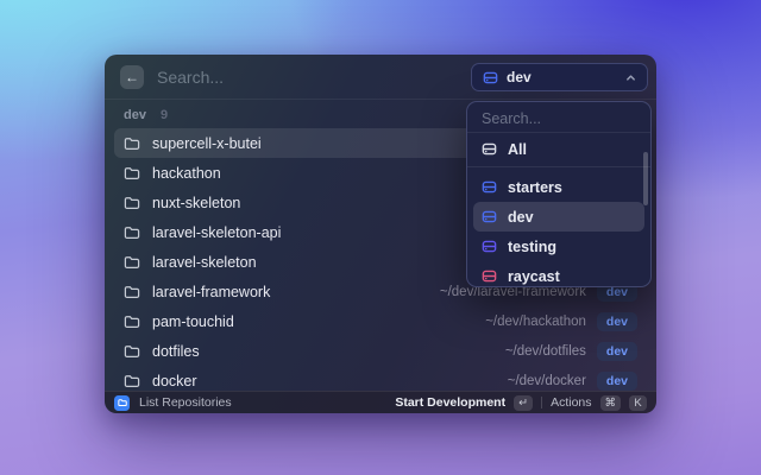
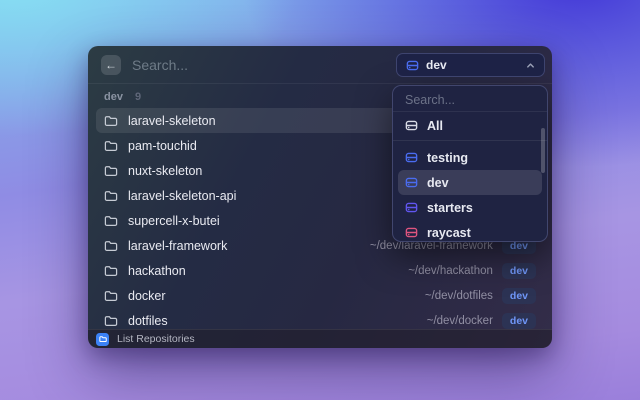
  ←
  Search...
  dev
  Search...
  All
- starters
+ testing
  dev
- testing
+ starters
  raycast
  dev
  9
- supercell-x-butei
+ laravel-skeleton
- hackathon
+ pam-touchid
  nuxt-skeleton
  laravel-skeleton-api
- laravel-skeleton
+ supercell-x-butei
  laravel-framework
  ~/dev/laravel-framework
  dev
- pam-touchid
+ hackathon
  ~/dev/hackathon
  dev
- dotfiles
+ docker
  ~/dev/dotfiles
  dev
- docker
+ dotfiles
  ~/dev/docker
  dev
  List Repositories
- Start Development
- ↵
- Actions
- ⌘
- K
